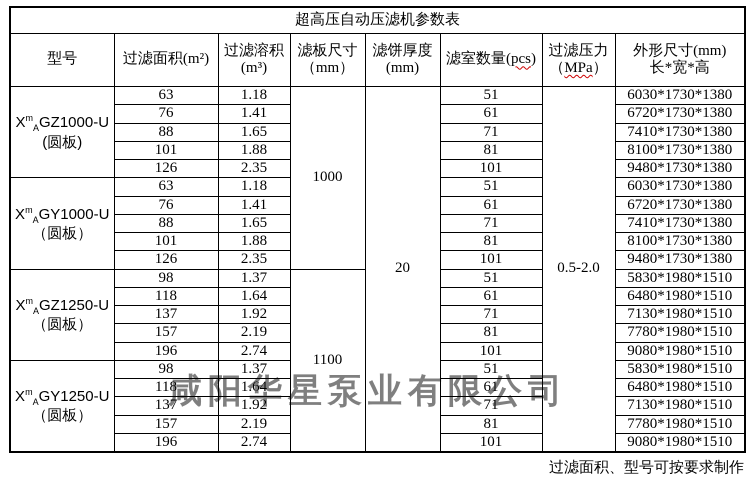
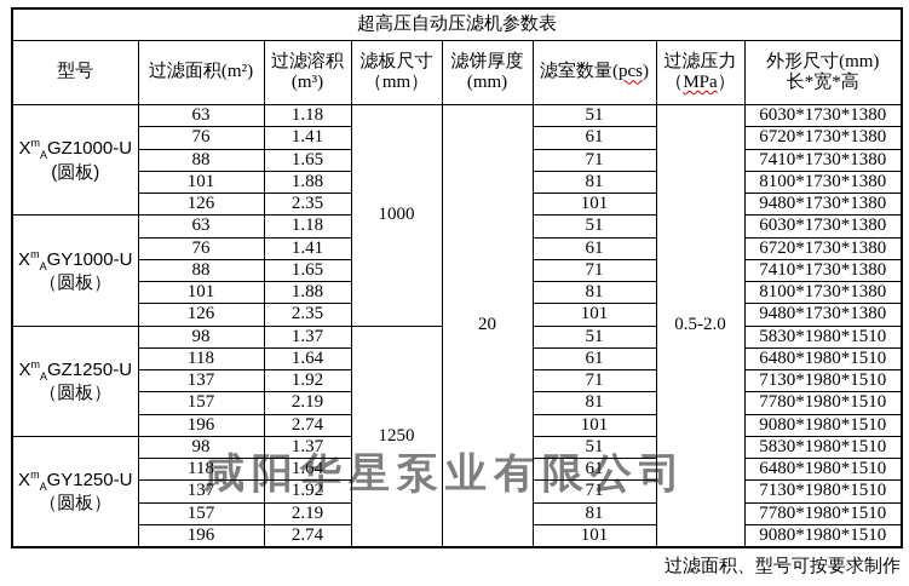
  超高压自动压滤机参数表
  型号	过滤面积(m²)	过滤溶积 (m³)	滤板尺寸 （mm）	滤饼厚度 (mm)	滤室数量(pcs)	过滤压力 （MPa）	外形尺寸(mm) 长*宽*高
  XmAGZ1000-U(圆板)	63	1.18	1000	20	51	0.5-2.0	6030*1730*1380
  76	1.41	61	6720*1730*1380
  88	1.65	71	7410*1730*1380
  101	1.88	81	8100*1730*1380
  126	2.35	101	9480*1730*1380
  XmAGY1000-U（圆板）	63	1.18	51	6030*1730*1380
  76	1.41	61	6720*1730*1380
  88	1.65	71	7410*1730*1380
  101	1.88	81	8100*1730*1380
  126	2.35	101	9480*1730*1380
- XmAGZ1250-U（圆板）	98	1.37	1100	51	5830*1980*1510
+ XmAGZ1250-U（圆板）	98	1.37	1250	51	5830*1980*1510
  118	1.64	61	6480*1980*1510
  137	1.92	71	7130*1980*1510
  157	2.19	81	7780*1980*1510
  196	2.74	101	9080*1980*1510
  XmAGY1250-U（圆板）	98	1.37	51	5830*1980*1510
  118	1.64	61	6480*1980*1510
  137	1.92	71	7130*1980*1510
  157	2.19	81	7780*1980*1510
  196	2.74	101	9080*1980*1510
  过滤面积、型号可按要求制作
  咸阳华星泵业有限公司
